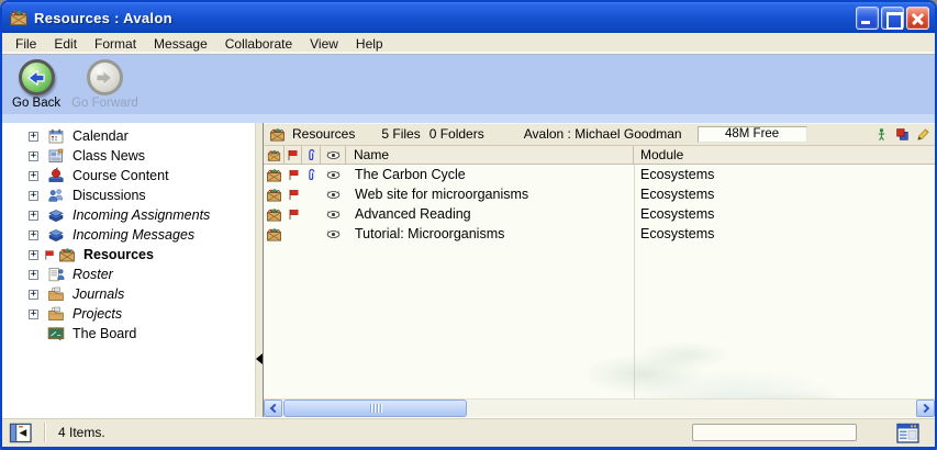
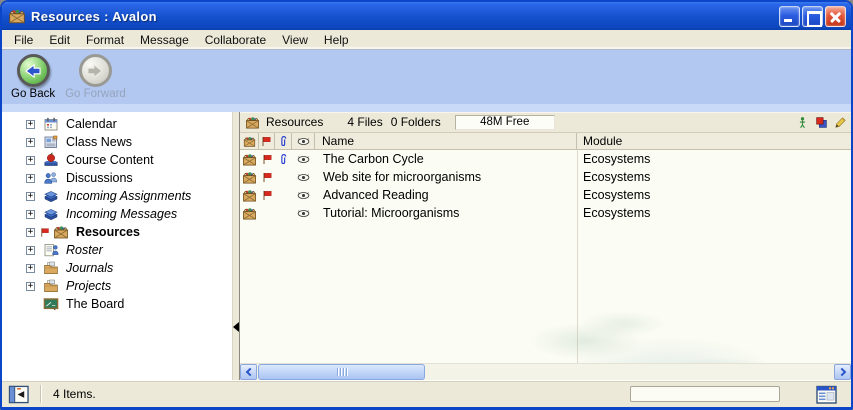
  Resources : Avalon
  File
  Edit
  Format
  Message
  Collaborate
  View
  Help
  Go Back
  Go Forward
  Calendar
  Class News
  Course Content
  Discussions
  Incoming Assignments
  Incoming Messages
  Resources
  Roster
  Journals
  Projects
  The Board
  Resources
- 5 Files
+ 4 Files
  0 Folders
- Avalon : Michael Goodman
  48M Free
  Name
  Module
  The Carbon Cycle
  Ecosystems
  Web site for microorganisms
  Ecosystems
  Advanced Reading
  Ecosystems
  Tutorial: Microorganisms
  Ecosystems
  4 Items.
